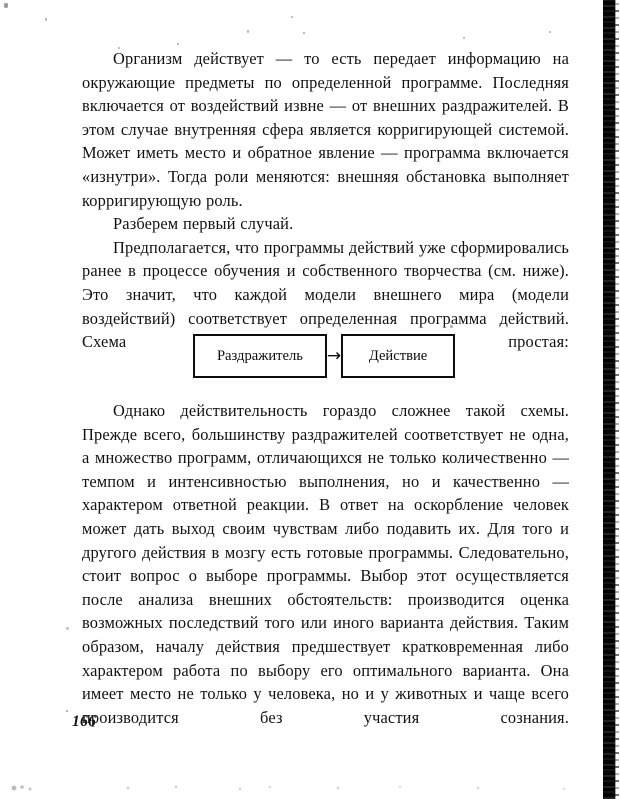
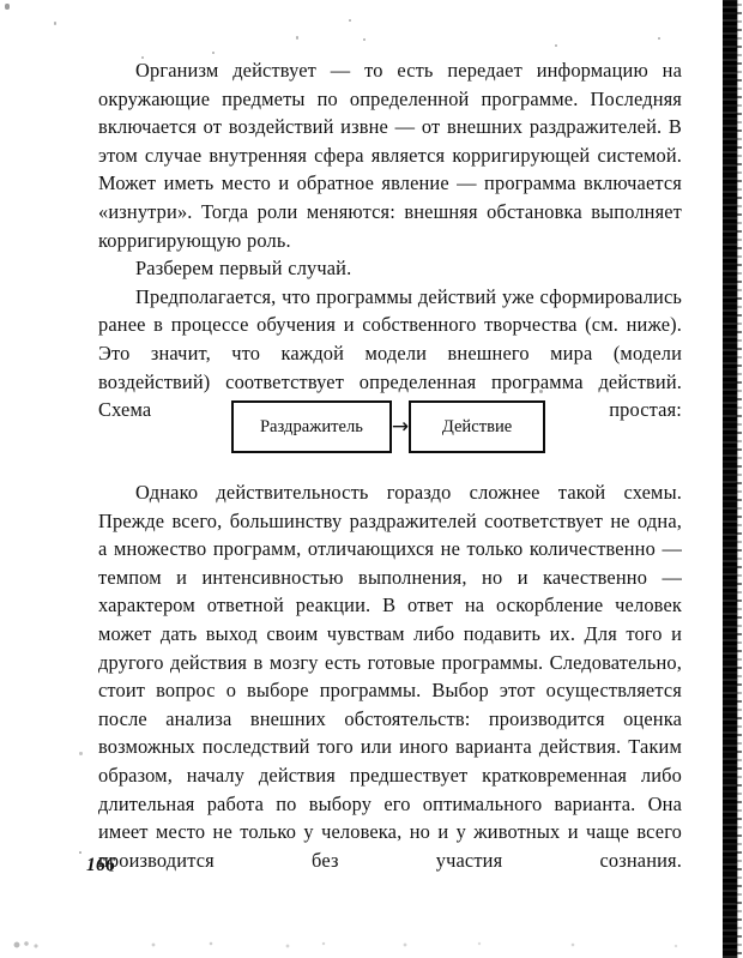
  Организм действует — то есть передает информацию на окружающие предметы по определенной программе. Последняя включается от воздействий извне — от внешних раздражителей. В этом случае внутренняя сфера является корригирующей системой. Может иметь место и обратное явление — программа включается «изнутри». Тогда роли меняются: внешняя обстановка выполняет корригирующую роль.
  Разберем первый случай.
  Предполагается, что программы действий уже сформировались ранее в процессе обучения и собственного творчества (см. ниже). Это значит, что каждой модели внешнего мира (модели воздействий) соответствует определенная программа действий. Схема простая:
  Раздражитель
  →
  Действие
- Однако действительность гораздо сложнее такой схемы. Прежде всего, большинству раздражителей соответствует не одна, а множество программ, отличающихся не только количественно — темпом и интенсивностью выполнения, но и качественно — характером ответной реакции. В ответ на оскорбление человек может дать выход своим чувствам либо подавить их. Для того и другого действия в мозгу есть готовые программы. Следовательно, стоит вопрос о выборе программы. Выбор этот осуществляется после анализа внешних обстоятельств: производится оценка возможных последствий того или иного варианта действия. Таким образом, началу действия предшествует кратковременная либо характером работа по выбору его оптимального варианта. Она имеет место не только у человека, но и у животных и чаще всего производится без участия сознания.
+ Однако действительность гораздо сложнее такой схемы. Прежде всего, большинству раздражителей соответствует не одна, а множество программ, отличающихся не только количественно — темпом и интенсивностью выполнения, но и качественно — характером ответной реакции. В ответ на оскорбление человек может дать выход своим чувствам либо подавить их. Для того и другого действия в мозгу есть готовые программы. Следовательно, стоит вопрос о выборе программы. Выбор этот осуществляется после анализа внешних обстоятельств: производится оценка возможных последствий того или иного варианта действия. Таким образом, началу действия предшествует кратковременная либо длительная работа по выбору его оптимального варианта. Она имеет место не только у человека, но и у животных и чаще всего производится без участия сознания.
  166
